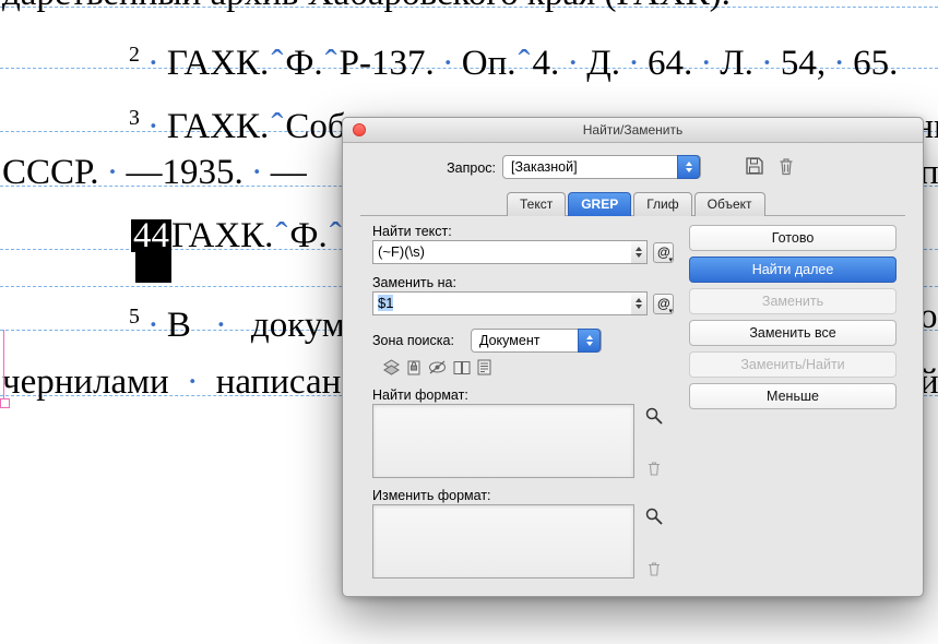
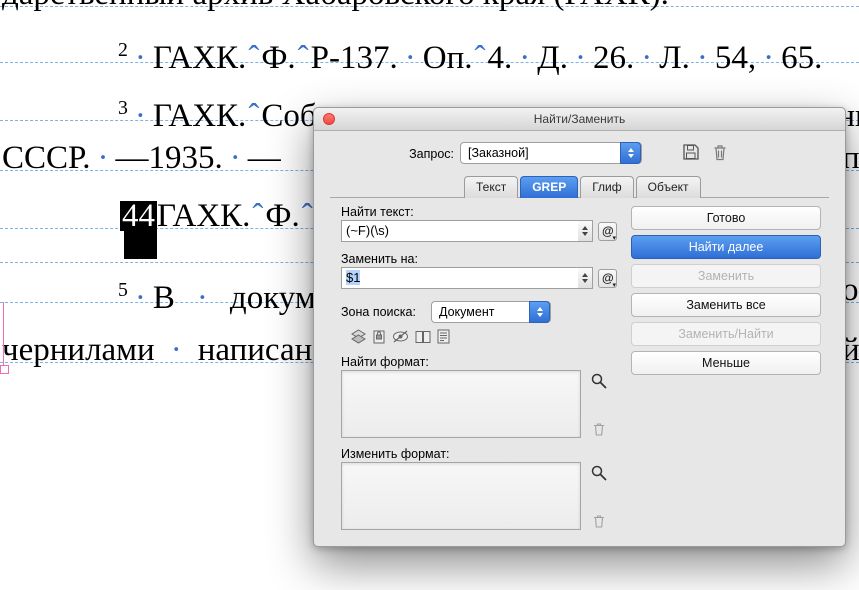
- 2 · ГАХК.ˆФ.ˆР-137. · Оп.ˆ4. · Д. · 64. · Л. · 54, · 65.
+ 2 · ГАХК.ˆФ.ˆР-137. · Оп.ˆ4. · Д. · 26. · Л. · 54, · 65.
  СССР. · —1935. · —
  чернилами · написан
  п
  о
  й
  Найти/Заменить
  Запрос:
  [Заказной]
  Текст
  GREP
  Глиф
  Объект
  Найти текст:
  (~F)(\s)
  @
  Заменить на:
  $1
  @
  Зона поиска:
  Документ
  Найти формат:
  Изменить формат:
  Готово
  Найти далее
  Заменить
  Заменить все
  Заменить/Найти
  Меньше
